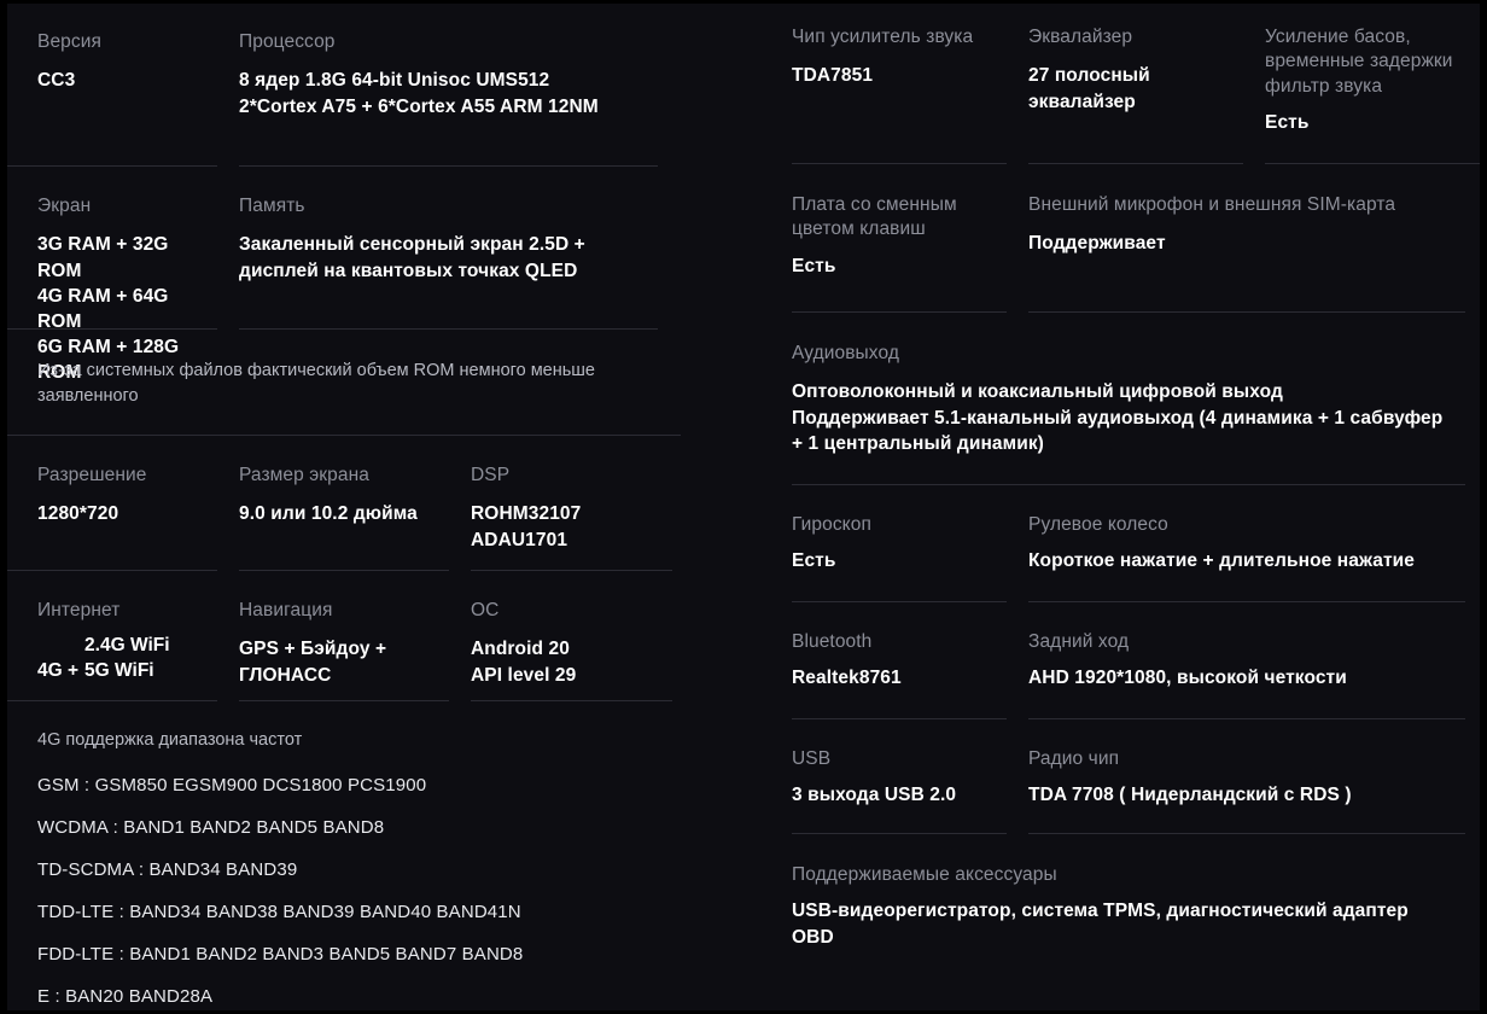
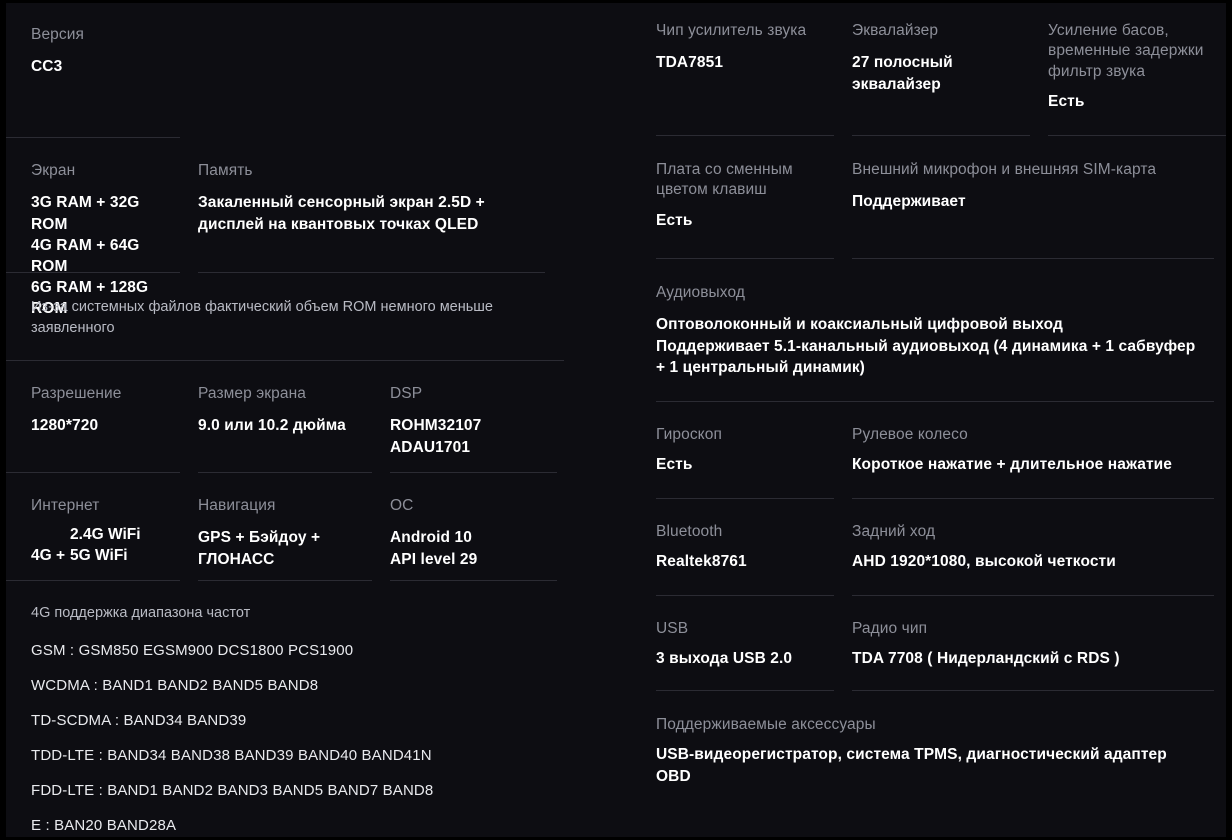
  Версия
  CC3
- Процессор
- 8 ядер 1.8G 64-bit Unisoc UMS512
- 2*Cortex A75 + 6*Cortex A55 ARM 12NM
  Экран
  3G RAM + 32G ROM
  4G RAM + 64G ROM
  Память
  Закаленный сенсорный экран 2.5D +
  дисплей на квантовых точках QLED
  Из-за системных файлов фактический объем ROM немного меньше заявленного
  Разрешение
  1280*720
  Размер экрана
  9.0 или 10.2 дюйма
  DSP
  ROHM32107
  ADAU1701
  Интернет
  4G +
  2.4G WiFi
  5G WiFi
  Навигация
  GPS + Бэйдоу +
  ГЛОНАСС
  ОС
- Android 20
+ Android 10
  API level 29
  4G поддержка диапазона частот
  GSM : GSM850 EGSM900 DCS1800 PCS1900
  WCDMA : BAND1 BAND2 BAND5 BAND8
  TD-SCDMA : BAND34 BAND39
  TDD-LTE : BAND34 BAND38 BAND39 BAND40 BAND41N
  FDD-LTE : BAND1 BAND2 BAND3 BAND5 BAND7 BAND8
  E : BAN20 BAND28A
  Чип усилитель звука
  TDA7851
  Эквалайзер
  27 полосный
  эквалайзер
  Усиление басов,
  временные задержки
  фильтр звука
  Есть
  Плата со сменным
  цветом клавиш
  Есть
  Внешний микрофон и внешняя SIM-карта
  Поддерживает
  Аудиовыход
  Оптоволоконный и коаксиальный цифровой выход
  Поддерживает 5.1-канальный аудиовыход (4 динамика + 1 сабвуфер
  + 1 центральный динамик)
  Гироскоп
  Есть
  Рулевое колесо
  Короткое нажатие + длительное нажатие
  Bluetooth
  Realtek8761
  Задний ход
  AHD 1920*1080, высокой четкости
  USB
  3 выхода USB 2.0
  Радио чип
  TDA 7708 ( Нидерландский с RDS )
  Поддерживаемые аксессуары
  USB-видеорегистратор, система TPMS, диагностический адаптер
  OBD
